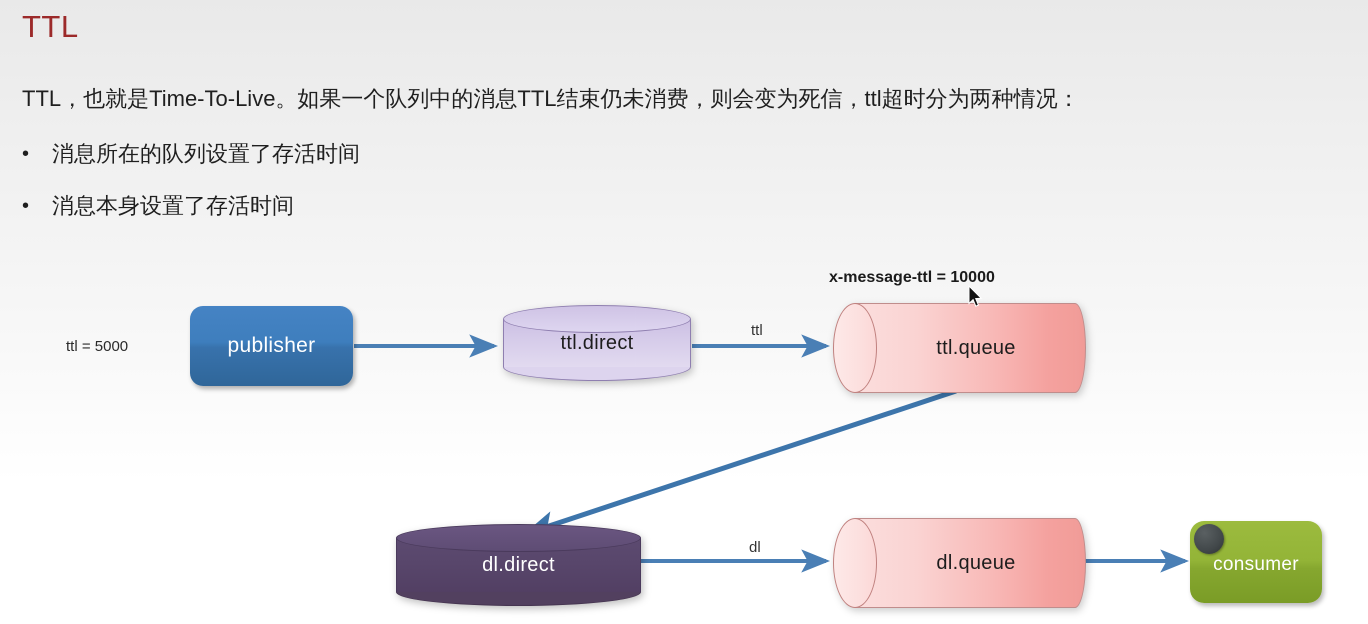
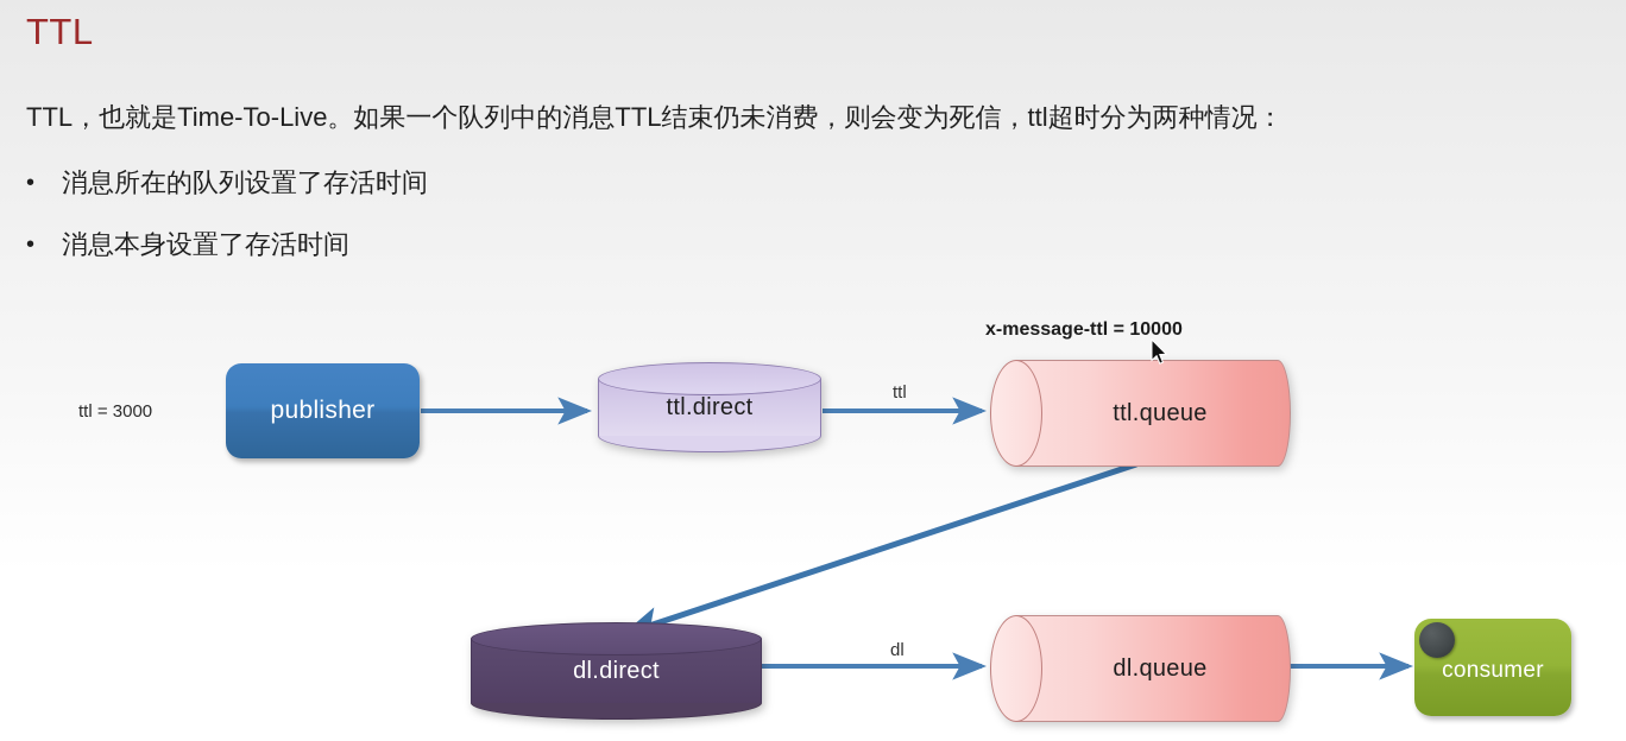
  TTL
  TTL，也就是Time-To-Live。如果一个队列中的消息TTL结束仍未消费，则会变为死信，ttl超时分为两种情况：
  •
  消息所在的队列设置了存活时间
  •
  消息本身设置了存活时间
- ttl = 5000
+ ttl = 3000
  x-message-ttl = 10000
  ttl
  dl
  publisher
  ttl.direct
  ttl.queue
  dl.direct
  dl.queue
  consumer
